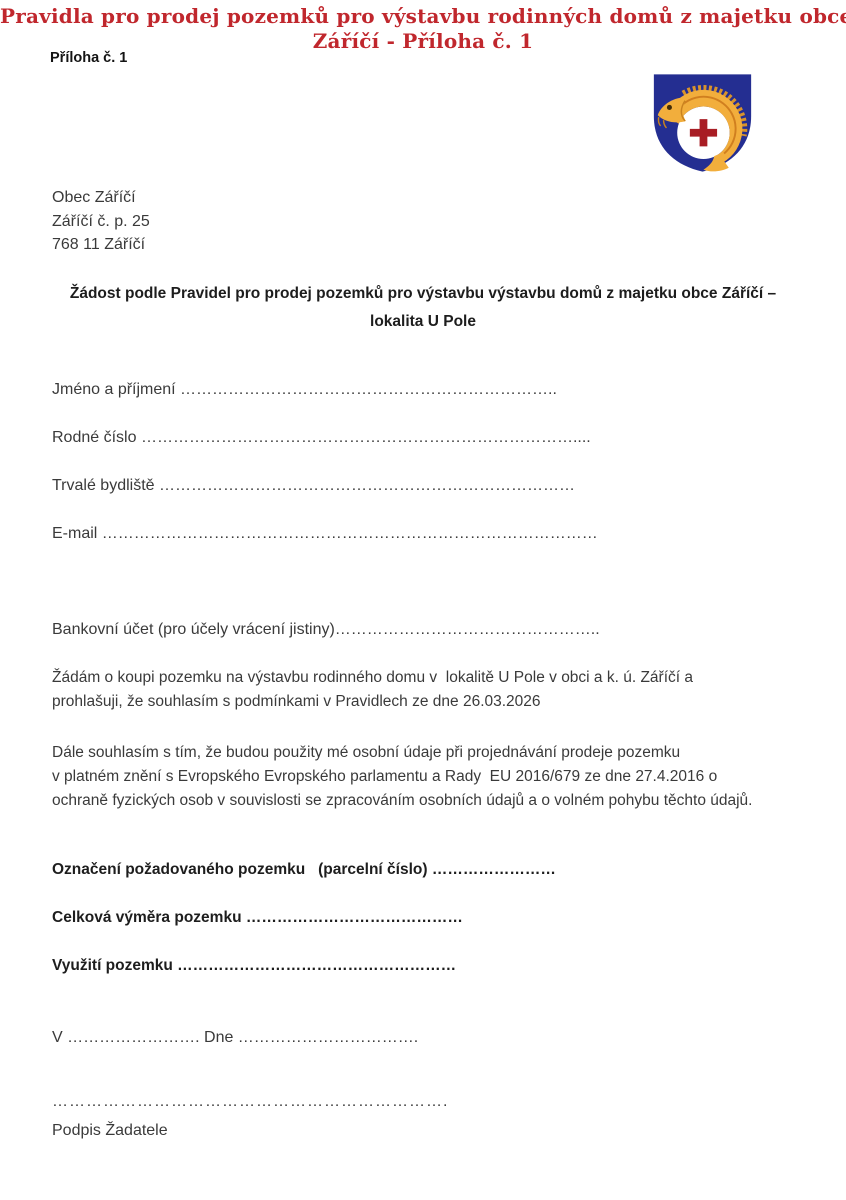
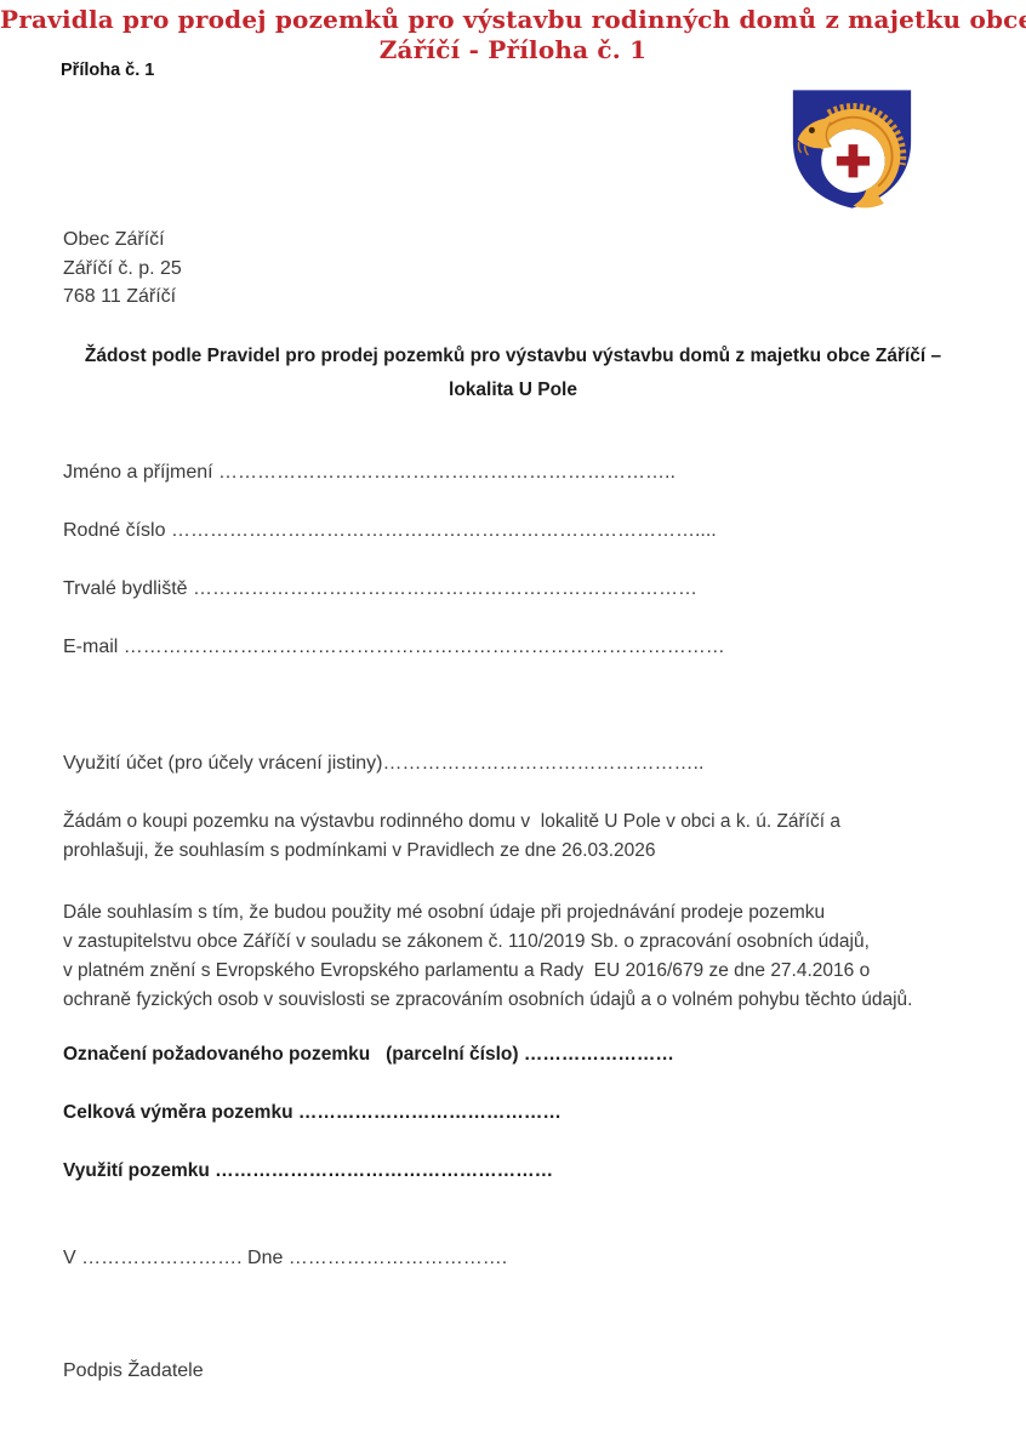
  Pravidla pro prodej pozemků pro výstavbu rodinných domů z majetku obc
  Záříčí - Příloha č. 1
  Příloha č. 1
  Obec Záříčí
  Záříčí č. p. 25
  768 11 Záříčí
  Žádost podle Pravidel pro prodej pozemků pro výstavbu výstavbu domů z majetku obce Záříčí –
  lokalita U Pole
  Jméno a příjmení ……………………………………………………………..
  Rodné číslo ………………………………………………………………………....
  Trvalé bydliště ……………………………………………………………………
  E-mail …………………………………………………………………………………
- Bankovní účet (pro účely vrácení jistiny)…………………………………………..
+ Využití účet (pro účely vrácení jistiny)…………………………………………..
  Žádám o koupi pozemku na výstavbu rodinného domu v lokalitě U Pole v obci a k. ú. Záříčí a
  prohlašuji, že souhlasím s podmínkami v Pravidlech ze dne 26.03.2026
  Dále souhlasím s tím, že budou použity mé osobní údaje při projednávání prodeje pozemku
+ v zastupitelstvu obce Záříčí v souladu se zákonem č. 110/2019 Sb. o zpracování osobních údajů,
  v platném znění s Evropského Evropského parlamentu a Rady EU 2016/679 ze dne 27.4.2016 o
  ochraně fyzických osob v souvislosti se zpracováním osobních údajů a o volném pohybu těchto údajů.
  Označení požadovaného pozemku (parcelní číslo) ……………………
  Celková výměra pozemku ……………………………………
  Využití pozemku ………………………………………………
  V ……………………. Dne …………………………….
- …………………………………………………………….
  Podpis Žadatele
